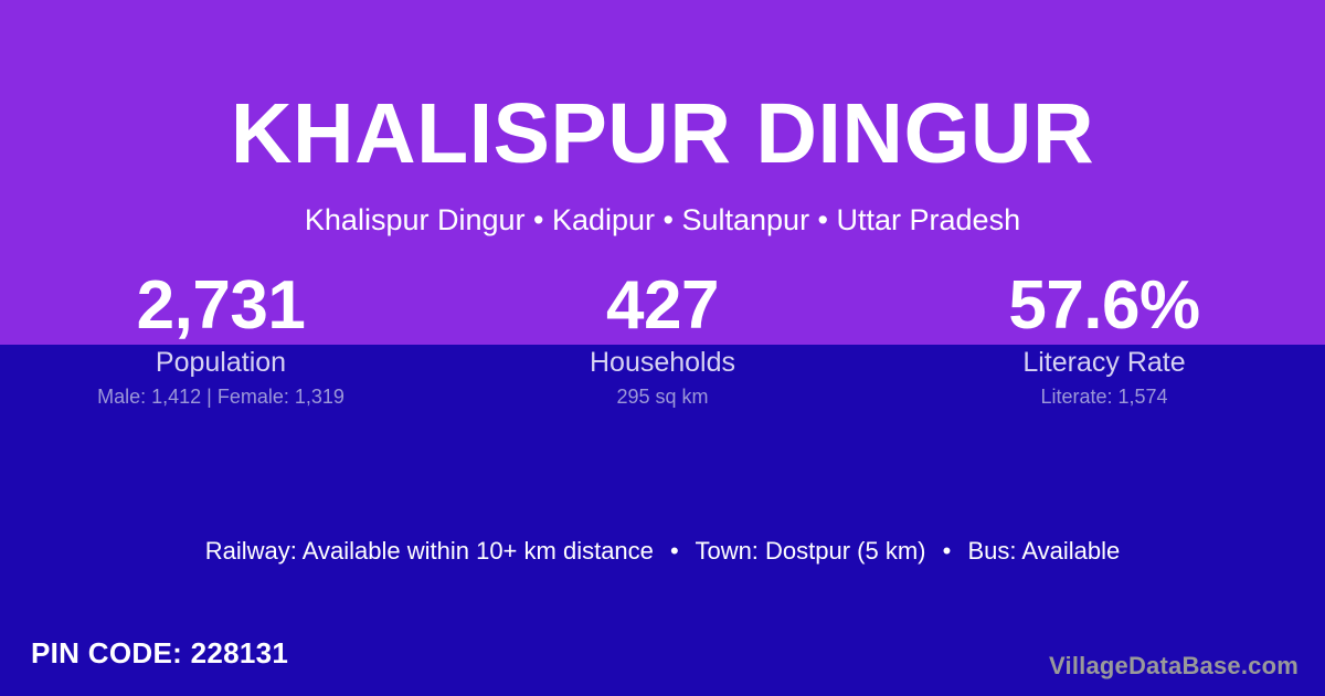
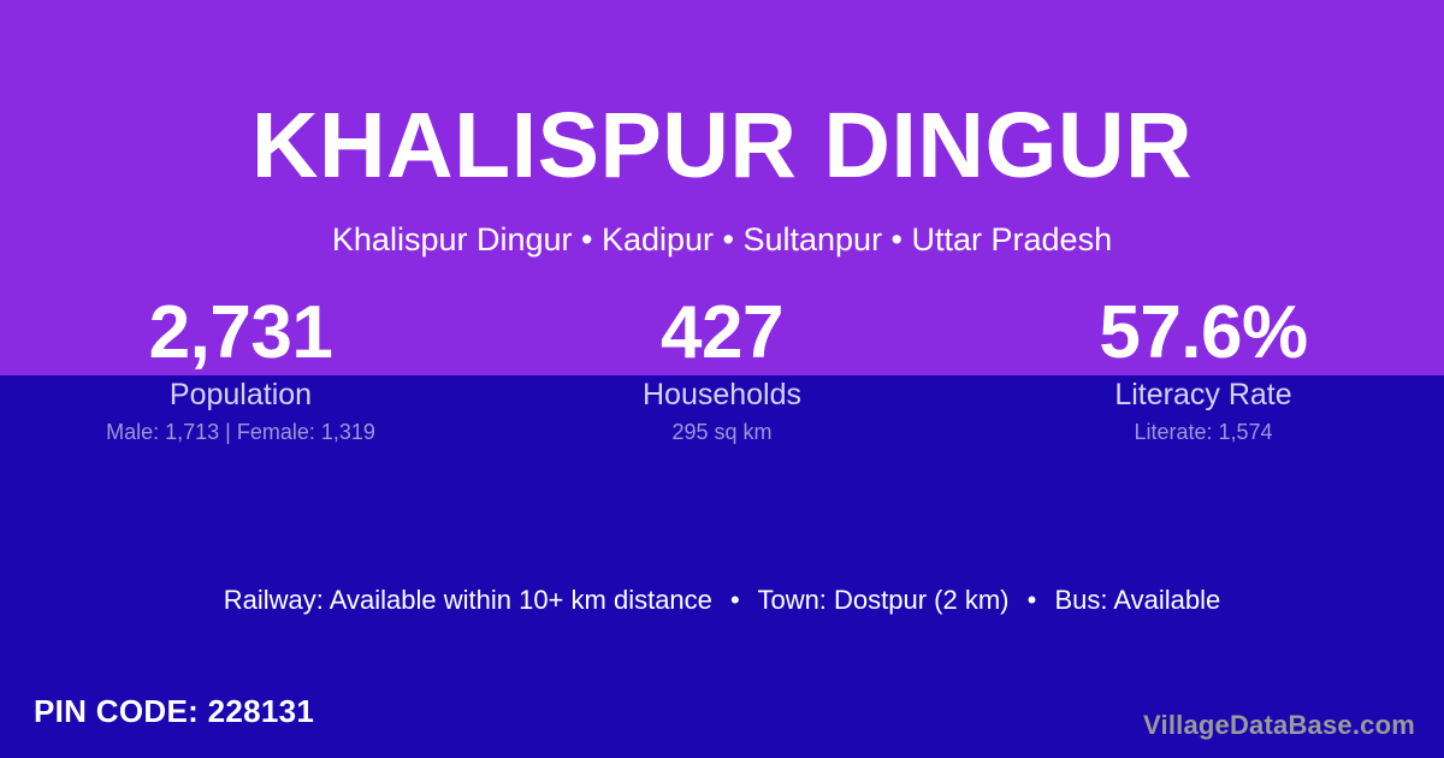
  KHALISPUR DINGUR
  Khalispur Dingur • Kadipur • Sultanpur • Uttar Pradesh
  2,731
  Population
- Male: 1,412 | Female: 1,319
+ Male: 1,713 | Female: 1,319
  427
  Households
  295 sq km
  57.6%
  Literacy Rate
  Literate: 1,574
- Railway: Available within 10+ km distance • Town: Dostpur (5 km) • Bus: Available
+ Railway: Available within 10+ km distance • Town: Dostpur (2 km) • Bus: Available
  PIN CODE: 228131
  VillageDataBase.com
